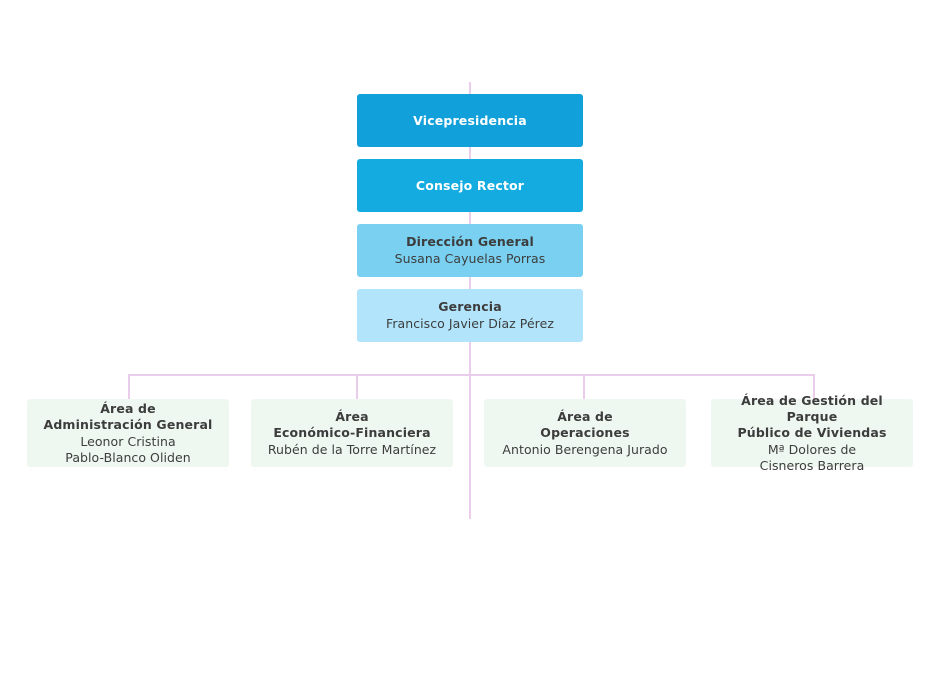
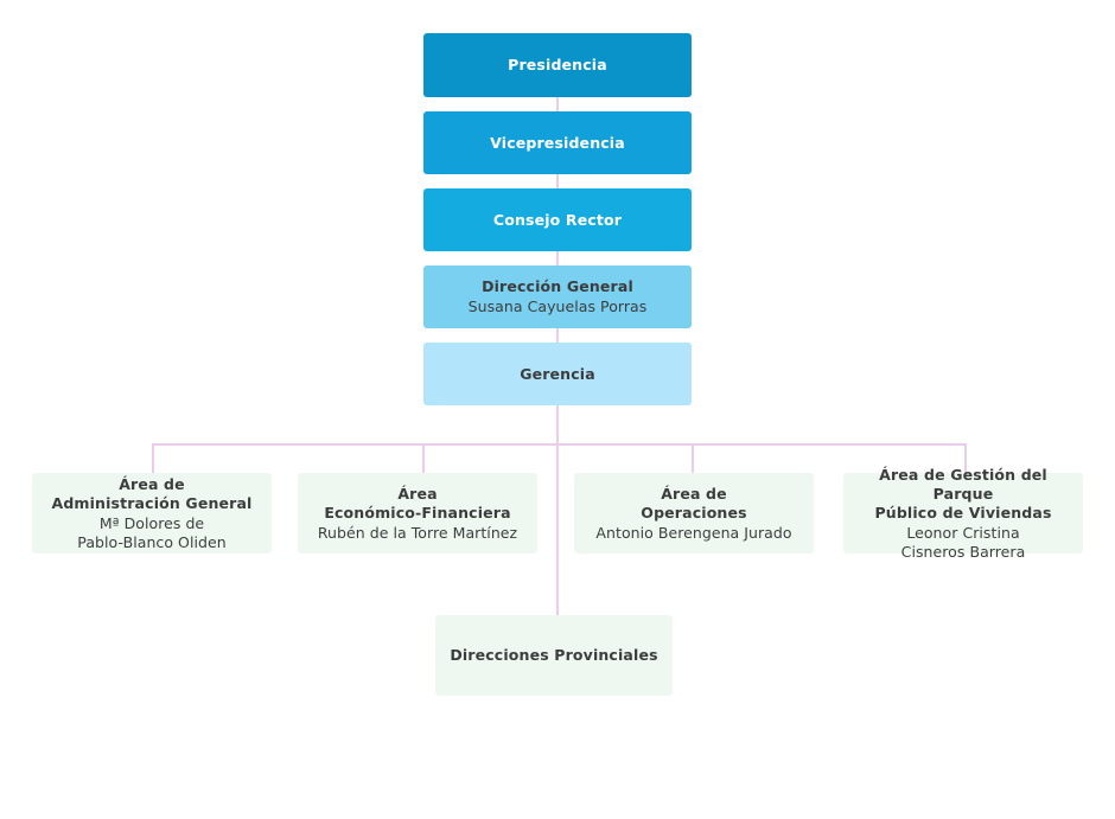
+ Presidencia
  Vicepresidencia
  Consejo Rector
  Dirección General
  Susana Cayuelas Porras
  Gerencia
- Francisco Javier Díaz Pérez
  Área de
  Administración General
- Leonor Cristina
+ Mª Dolores de
  Pablo-Blanco Oliden
  Área
  Económico-Financiera
  Rubén de la Torre Martínez
  Área de
  Operaciones
  Antonio Berengena Jurado
  Área de Gestión del Parque
  Público de Viviendas
- Mª Dolores de
+ Leonor Cristina
  Cisneros Barrera
+ Direcciones Provinciales
